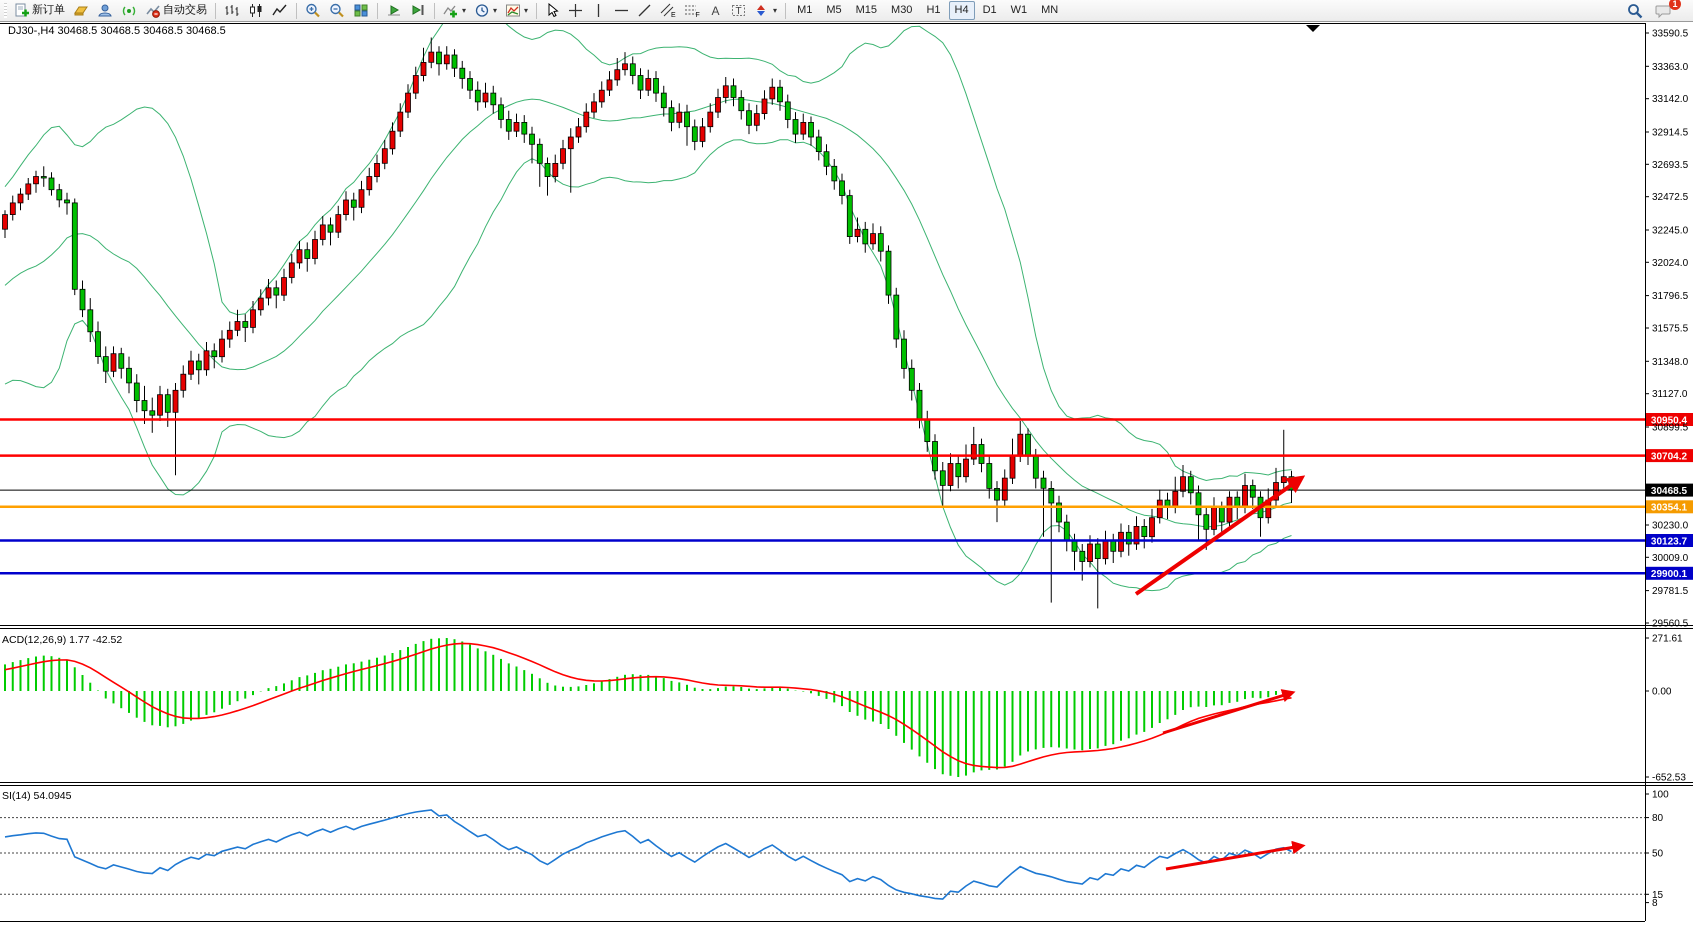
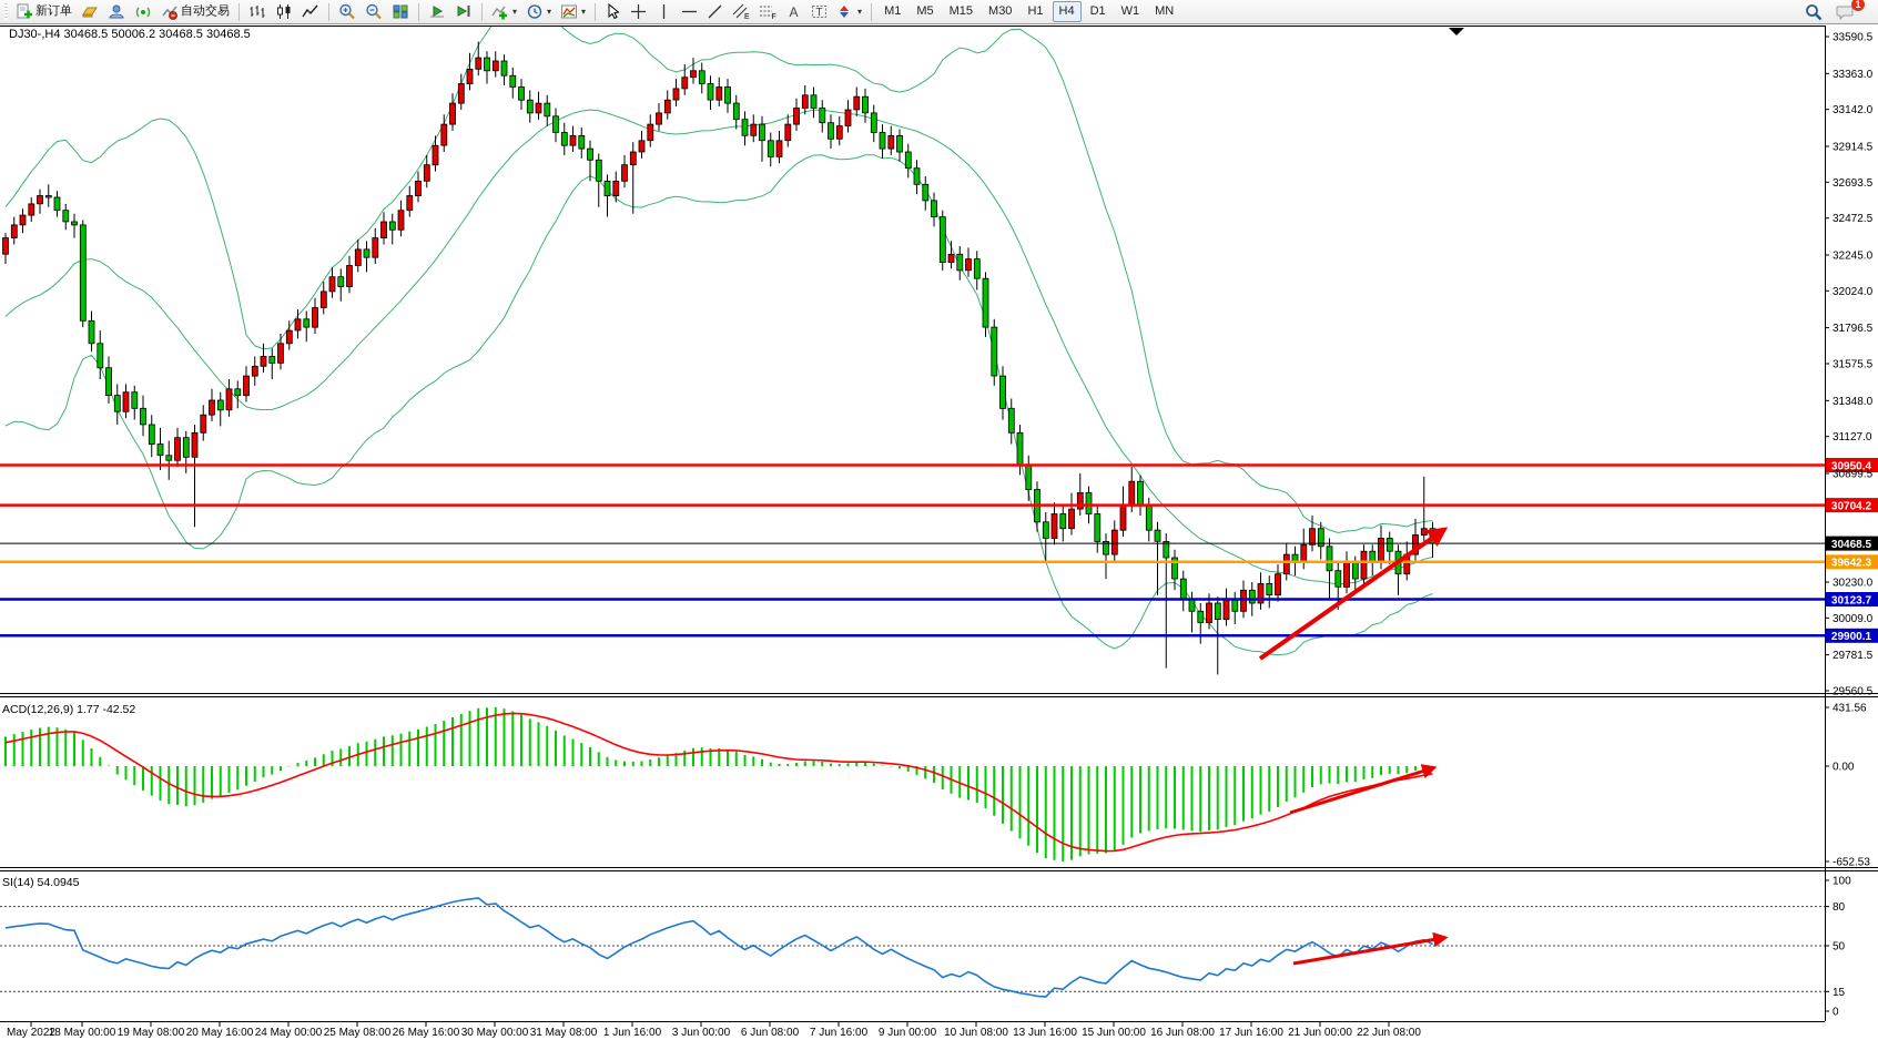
  30950.4
  30704.2
  30468.5
- 30354.1
+ 39642.3
  30123.7
  29900.1
  33590.5
  33363.0
  33142.0
  32914.5
  32693.5
  32472.5
  32245.0
  32024.0
  31796.5
  31575.5
  31348.0
  31127.0
  30899.5
  30230.0
  30009.0
  29781.5
  29560.5
- 271.61
+ 431.56
  0.00
  -652.53
  100
  80
  50
  15
- 8
+ 0
+ May 2022
+ 18 May 00:00
+ 19 May 08:00
+ 20 May 16:00
+ 24 May 00:00
+ 25 May 08:00
+ 26 May 16:00
+ 30 May 00:00
+ 31 May 08:00
+ 1 Jun 16:00
+ 3 Jun 00:00
+ 6 Jun 08:00
+ 7 Jun 16:00
+ 9 Jun 00:00
+ 10 Jun 08:00
+ 13 Jun 16:00
+ 15 Jun 00:00
+ 16 Jun 08:00
+ 17 Jun 16:00
+ 21 Jun 00:00
+ 22 Jun 08:00
- DJ30-,H4 30468.5 30468.5 30468.5 30468.5
+ DJ30-,H4 30468.5 50006.2 30468.5 30468.5
  ACD(12,26,9) 1.77 -42.52
  SI(14) 54.0945
  新订单
  自动交易
  ▾
  ▾
  ▾
  A
  T
  ▾
  M1
  M5
  M15
  M30
  H1
  H4
  D1
  W1
  MN
  1
